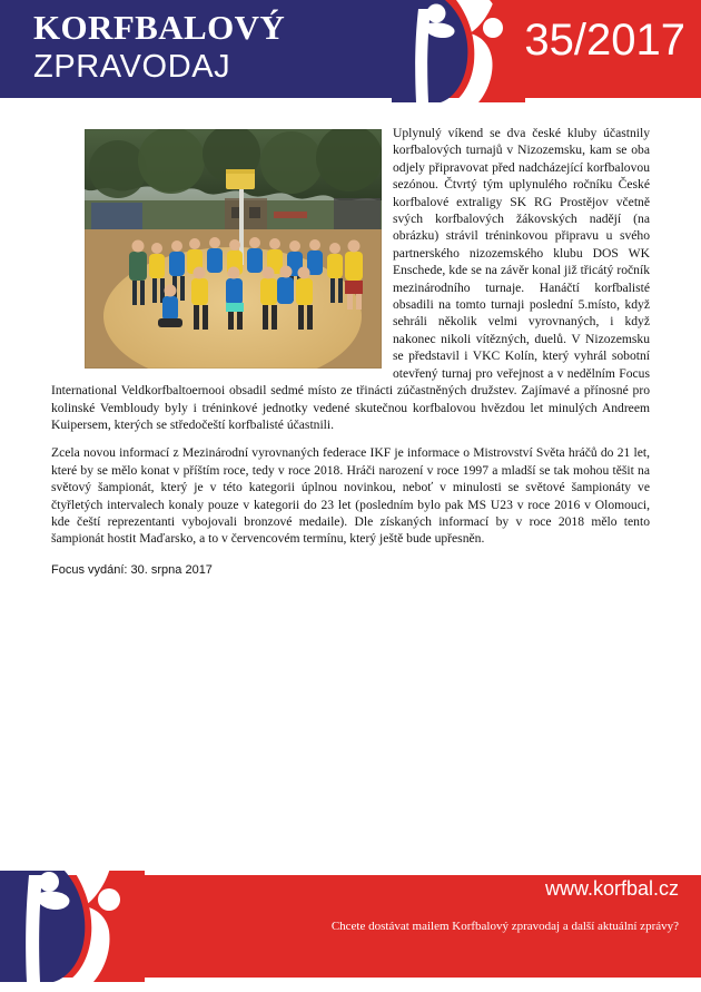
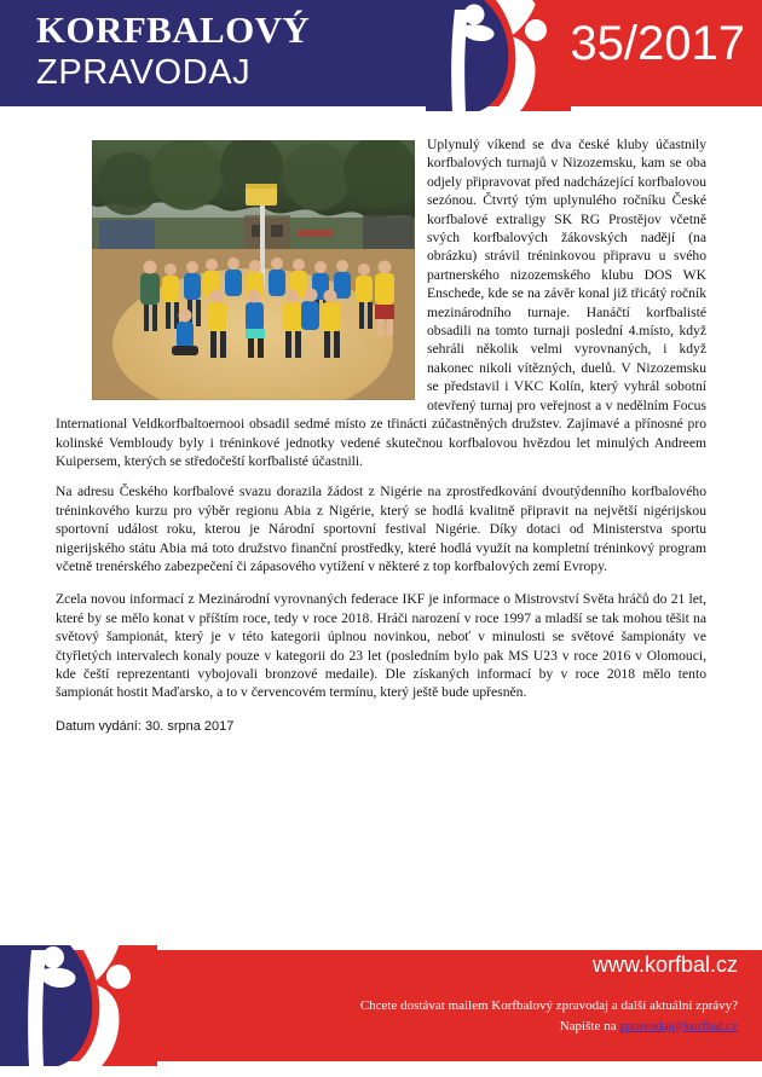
  KORFBALOVÝ
  ZPRAVODAJ
  35/2017
- Uplynulý víkend se dva české kluby účastnily korfbalových turnajů v Nizozemsku, kam se oba odjely připravovat před nadcházející korfbalovou sezónou. Čtvrtý tým uplynulého ročníku České korfbalové extraligy SK RG Prostějov včetně svých korfbalových žákovských nadějí (na obrázku) strávil tréninkovou připravu u svého partnerského nizozemského klubu DOS WK Enschede, kde se na závěr konal již třicátý ročník mezinárodního turnaje. Hanáčtí korfbalisté obsadili na tomto turnaji poslední 5.místo, když sehráli několik velmi vyrovnaných, i když nakonec nikoli vítězných, duelů. V Nizozemsku se představil i VKC Kolín, který vyhrál sobotní otevřený turnaj pro veřejnost a v nedělním Focus International Veldkorfbaltoernooi obsadil sedmé místo ze třinácti zúčastněných družstev. Zajímavé a přínosné pro kolinské Vembloudy byly i tréninkové jednotky vedené skutečnou korfbalovou hvězdou let minulých Andreem Kuipersem, kterých se středočeští korfbalisté účastnili.
+ Uplynulý víkend se dva české kluby účastnily korfbalových turnajů v Nizozemsku, kam se oba odjely připravovat před nadcházející korfbalovou sezónou. Čtvrtý tým uplynulého ročníku České korfbalové extraligy SK RG Prostějov včetně svých korfbalových žákovských nadějí (na obrázku) strávil tréninkovou připravu u svého partnerského nizozemského klubu DOS WK Enschede, kde se na závěr konal již třicátý ročník mezinárodního turnaje. Hanáčtí korfbalisté obsadili na tomto turnaji poslední 4.místo, když sehráli několik velmi vyrovnaných, i když nakonec nikoli vítězných, duelů. V Nizozemsku se představil i VKC Kolín, který vyhrál sobotní otevřený turnaj pro veřejnost a v nedělním Focus International Veldkorfbaltoernooi obsadil sedmé místo ze třinácti zúčastněných družstev. Zajímavé a přínosné pro kolinské Vembloudy byly i tréninkové jednotky vedené skutečnou korfbalovou hvězdou let minulých Andreem Kuipersem, kterých se středočeští korfbalisté účastnili.
+ Na adresu Českého korfbalové svazu dorazila žádost z Nigérie na zprostředkování dvoutýdenního korfbalového tréninkového kurzu pro výběr regionu Abia z Nigérie, který se hodlá kvalitně připravit na největší nigérijskou sportovní událost roku, kterou je Národní sportovní festival Nigérie. Díky dotaci od Ministerstva sportu nigerijského státu Abia má toto družstvo finanční prostředky, které hodlá využít na kompletní tréninkový program včetně trenérského zabezpečení či zápasového vytížení v některé z top korfbalových zemí Evropy.
  Zcela novou informací z Mezinárodní vyrovnaných federace IKF je informace o Mistrovství Světa hráčů do 21 let, které by se mělo konat v příštím roce, tedy v roce 2018. Hráči narození v roce 1997 a mladší se tak mohou těšit na světový šampionát, který je v této kategorii úplnou novinkou, neboť v minulosti se světové šampionáty ve čtyřletých intervalech konaly pouze v kategorii do 23 let (posledním bylo pak MS U23 v roce 2016 v Olomouci, kde čeští reprezentanti vybojovali bronzové medaile). Dle získaných informací by v roce 2018 mělo tento šampionát hostit Maďarsko, a to v červencovém termínu, který ještě bude upřesněn.
- Focus vydání: 30. srpna 2017
+ Datum vydání: 30. srpna 2017
  www.korfbal.cz
  Chcete dostávat mailem Korfbalový zpravodaj a další aktuální zprávy?
+ Napište na zpravodaj@korfbal.cz
